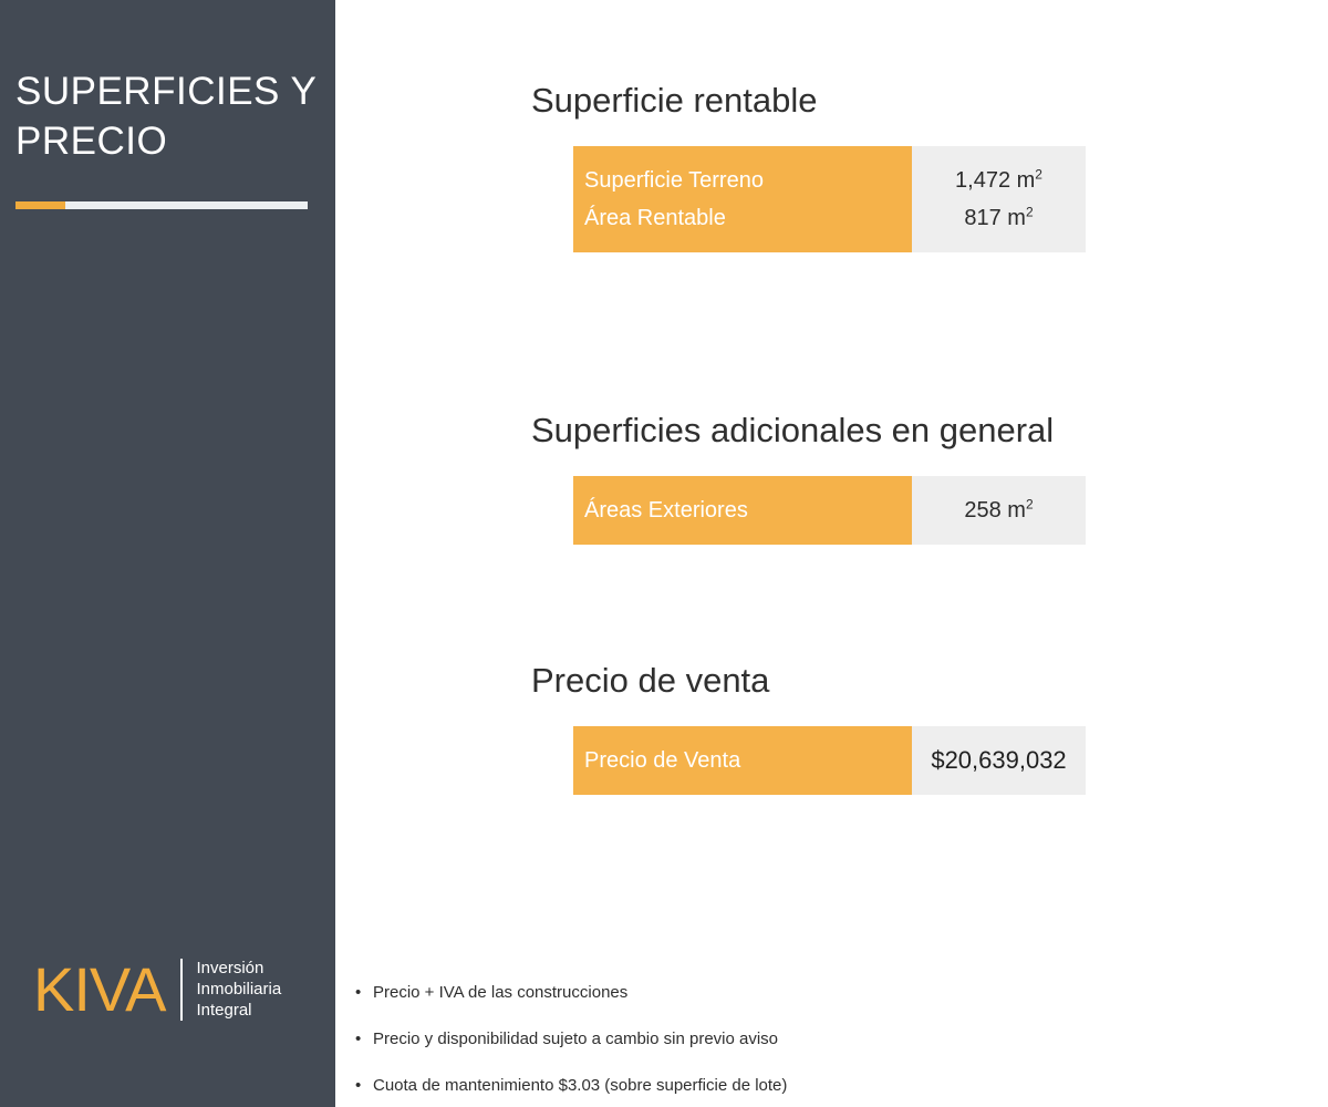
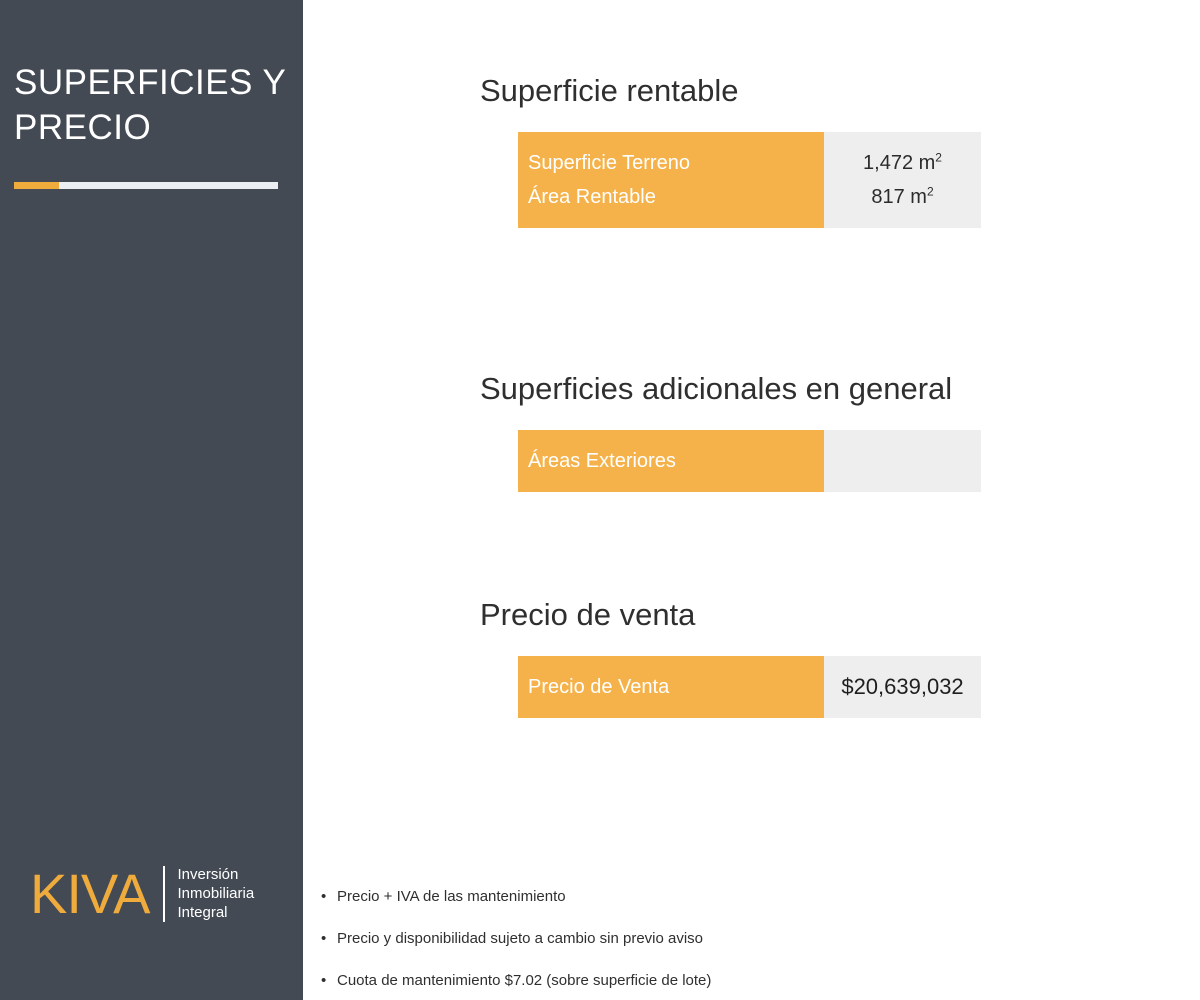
  SUPERFICIES Y PRECIO
  KIVA
  Inversión
  Inmobiliaria
  Integral
  Superficie rentable
  Superficie Terreno
  Área Rentable
  1,472 m2
  817 m2
  Superficies adicionales en general
  Áreas Exteriores
- 258 m2
  Precio de venta
  Precio de Venta
  $20,639,032
  •
- Precio + IVA de las construcciones
+ Precio + IVA de las mantenimiento
  •
  Precio y disponibilidad sujeto a cambio sin previo aviso
  •
- Cuota de mantenimiento $3.03 (sobre superficie de lote)
+ Cuota de mantenimiento $7.02 (sobre superficie de lote)
